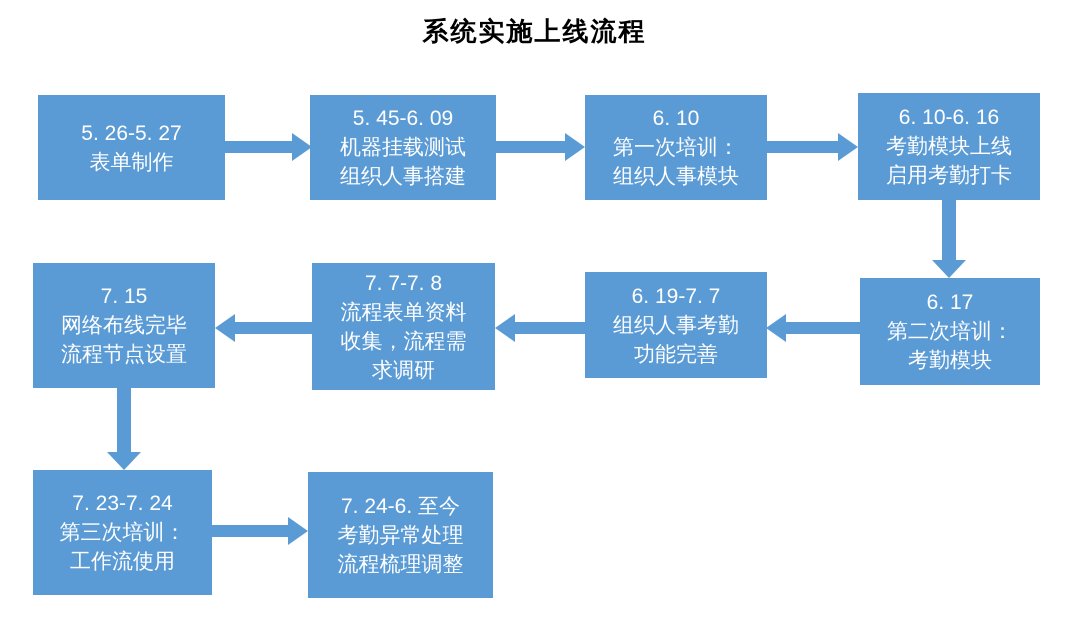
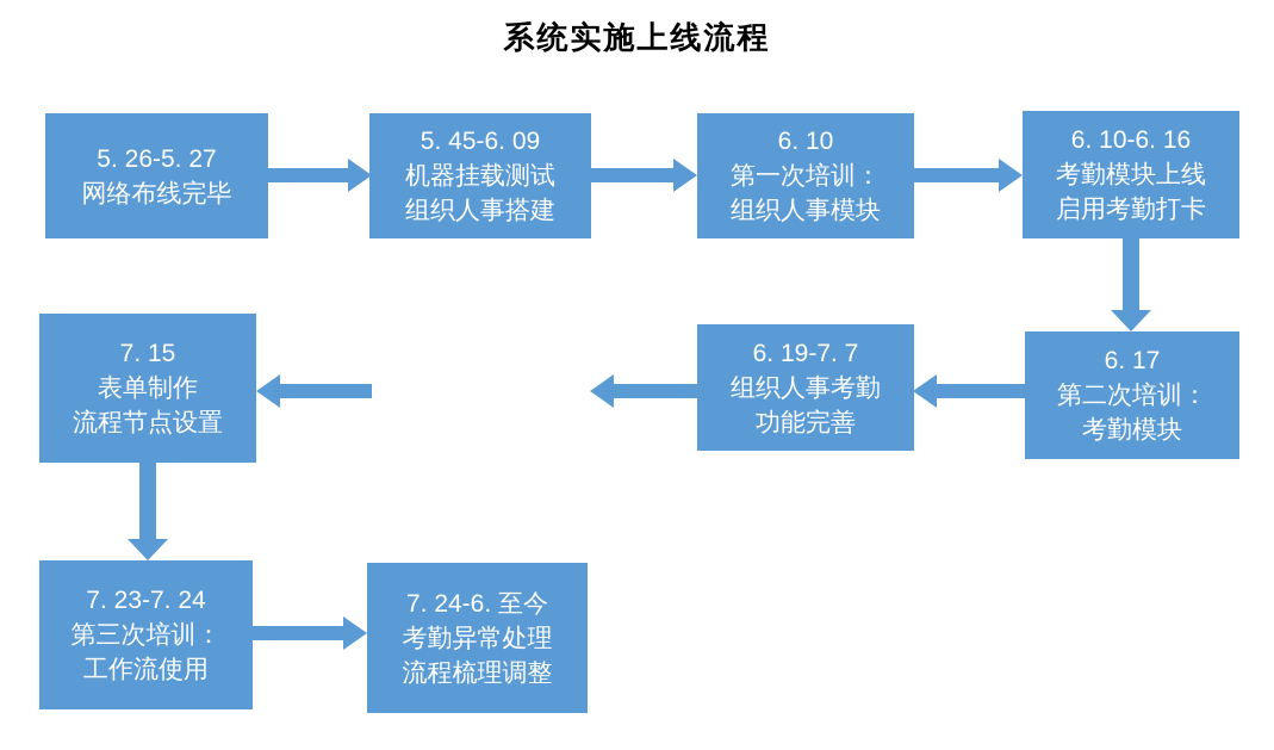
  系统实施上线流程
  5. 26-5. 27
- 表单制作
+ 网络布线完毕
  5. 45-6. 09
  机器挂载测试
  组织人事搭建
  6. 10
  第一次培训：
  组织人事模块
  6. 10-6. 16
  考勤模块上线
  启用考勤打卡
  6. 17
  第二次培训：
  考勤模块
  6. 19-7. 7
  组织人事考勤
  功能完善
- 7. 7-7. 8
- 流程表单资料
- 收集，流程需
- 求调研
  7. 15
- 网络布线完毕
+ 表单制作
  流程节点设置
  7. 23-7. 24
  第三次培训：
  工作流使用
  7. 24-6. 至今
  考勤异常处理
  流程梳理调整
